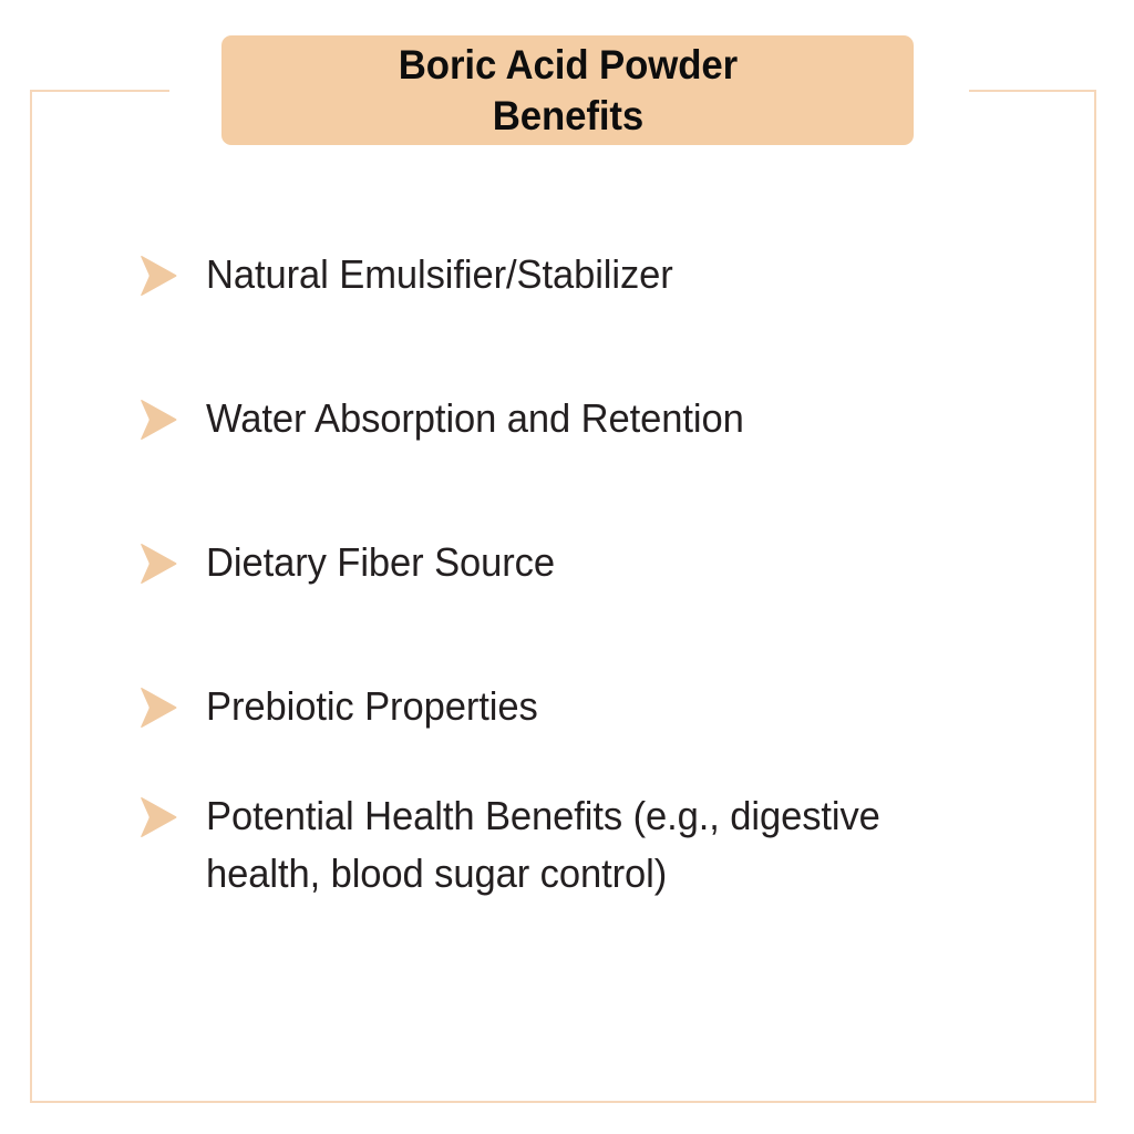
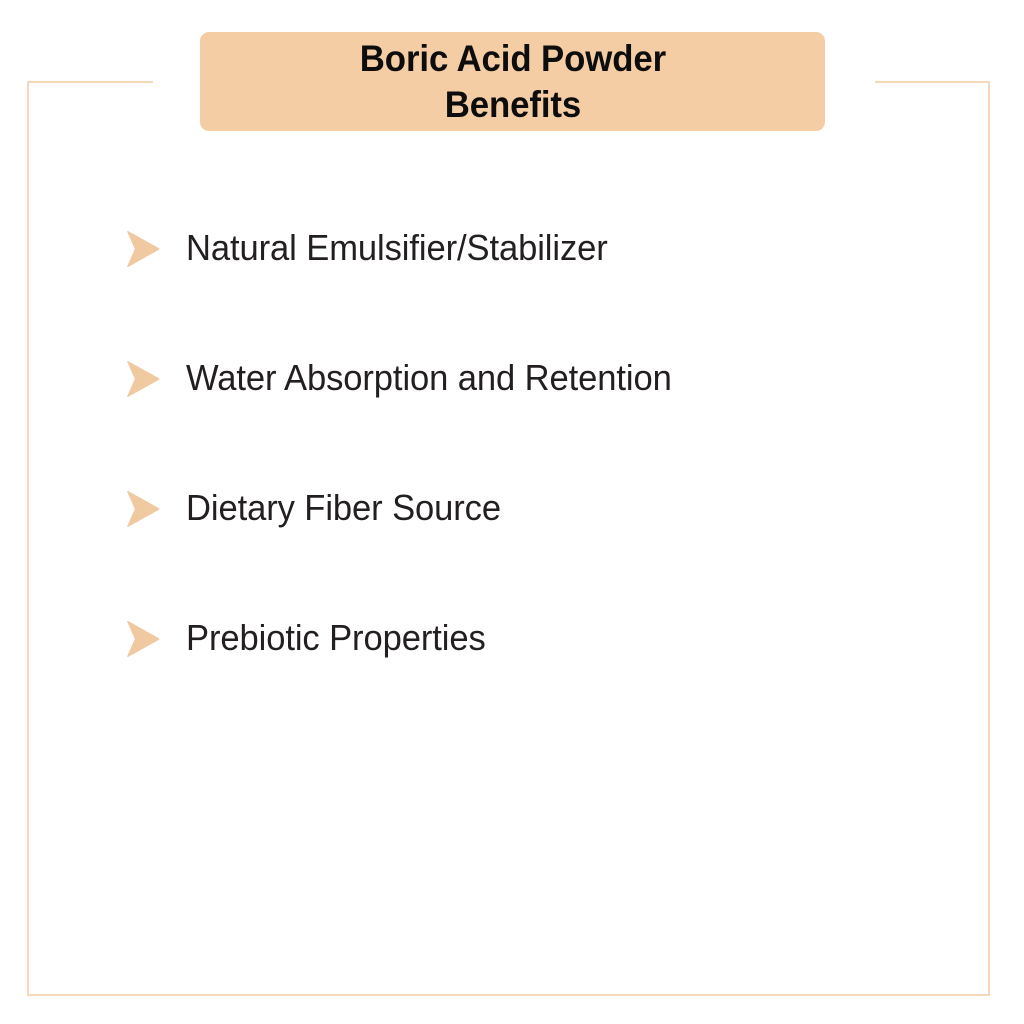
  Boric Acid Powder
  Benefits
  Natural Emulsifier/Stabilizer
  Water Absorption and Retention
  Dietary Fiber Source
  Prebiotic Properties
- Potential Health Benefits (e.g., digestive health, blood sugar control)
